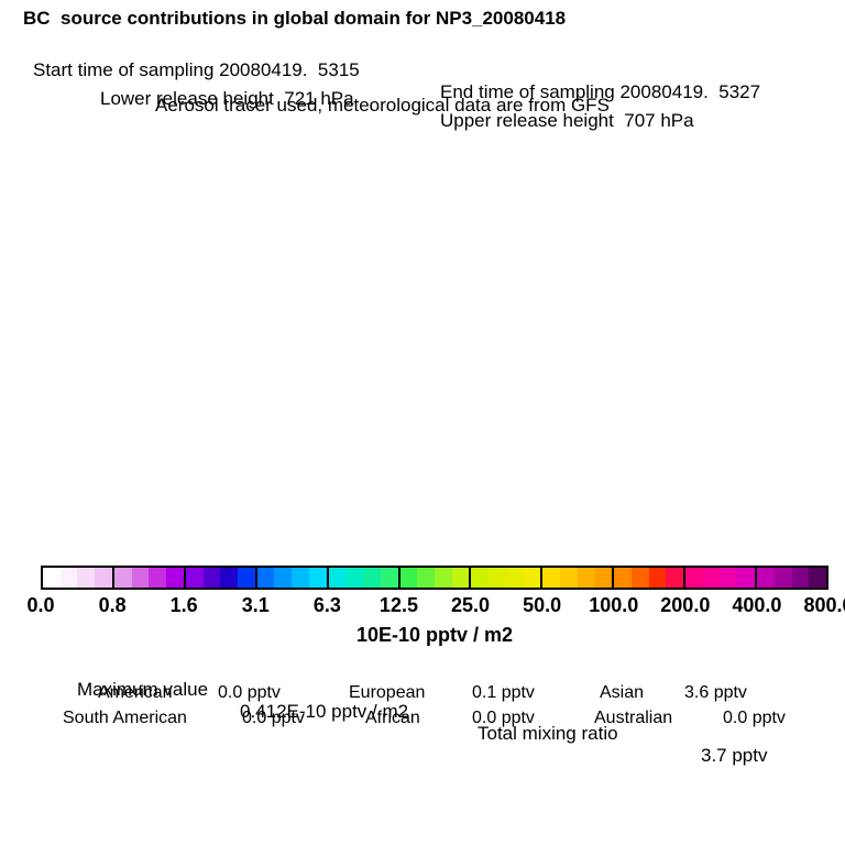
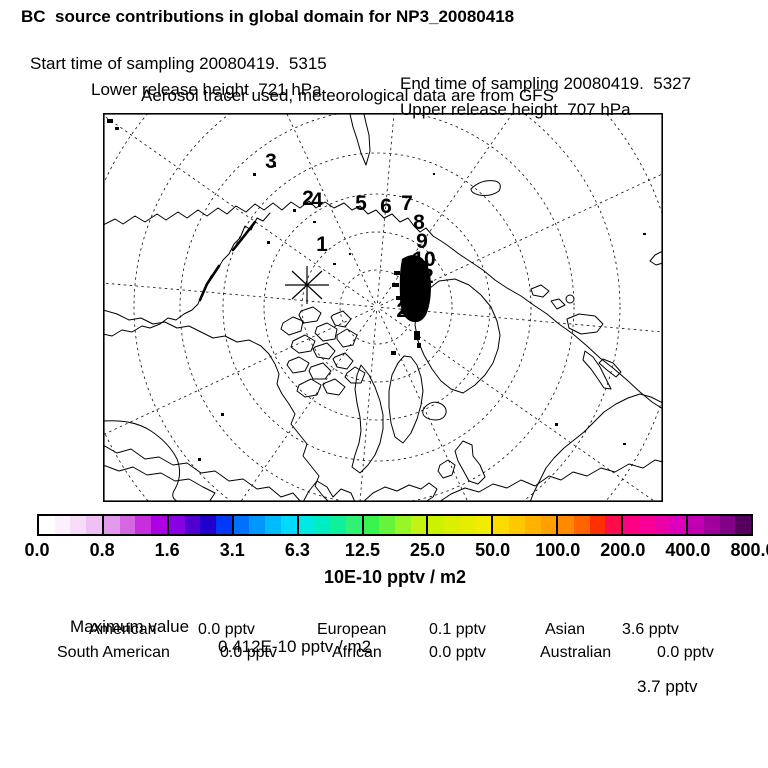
  BC source contributions in global domain for NP3_20080418
  Start time of sampling 20080419. 5315
  End time of sampling 20080419. 5327
  Lower release height 721 hPa
  Upper release height 707 hPa
  Aerosol tracer used, meteorological data are from GFS
+ 3
+ 2
+ 4
+ 5
+ 6
+ 7
+ 8
+ 1
+ 9
+ 10
+ 11
+ 12
+ 13
+ 14
+ 15
+ 17
+ 18
+ 19
+ 20
  0.0
  0.8
  1.6
  3.1
  6.3
  12.5
  25.0
  50.0
  100.0
  200.0
  400.0
  800.
  10E-10 pptv / m2
  Maximum value
  0.412E-10 pptv / m2
- Total mixing ratio
  3.7 pptv
  American
  0.0 pptv
  European
  0.1 pptv
  Asian
  3.6 pptv
  South American
  0.0 pptv
  African
  0.0 pptv
  Australian
  0.0 pptv
